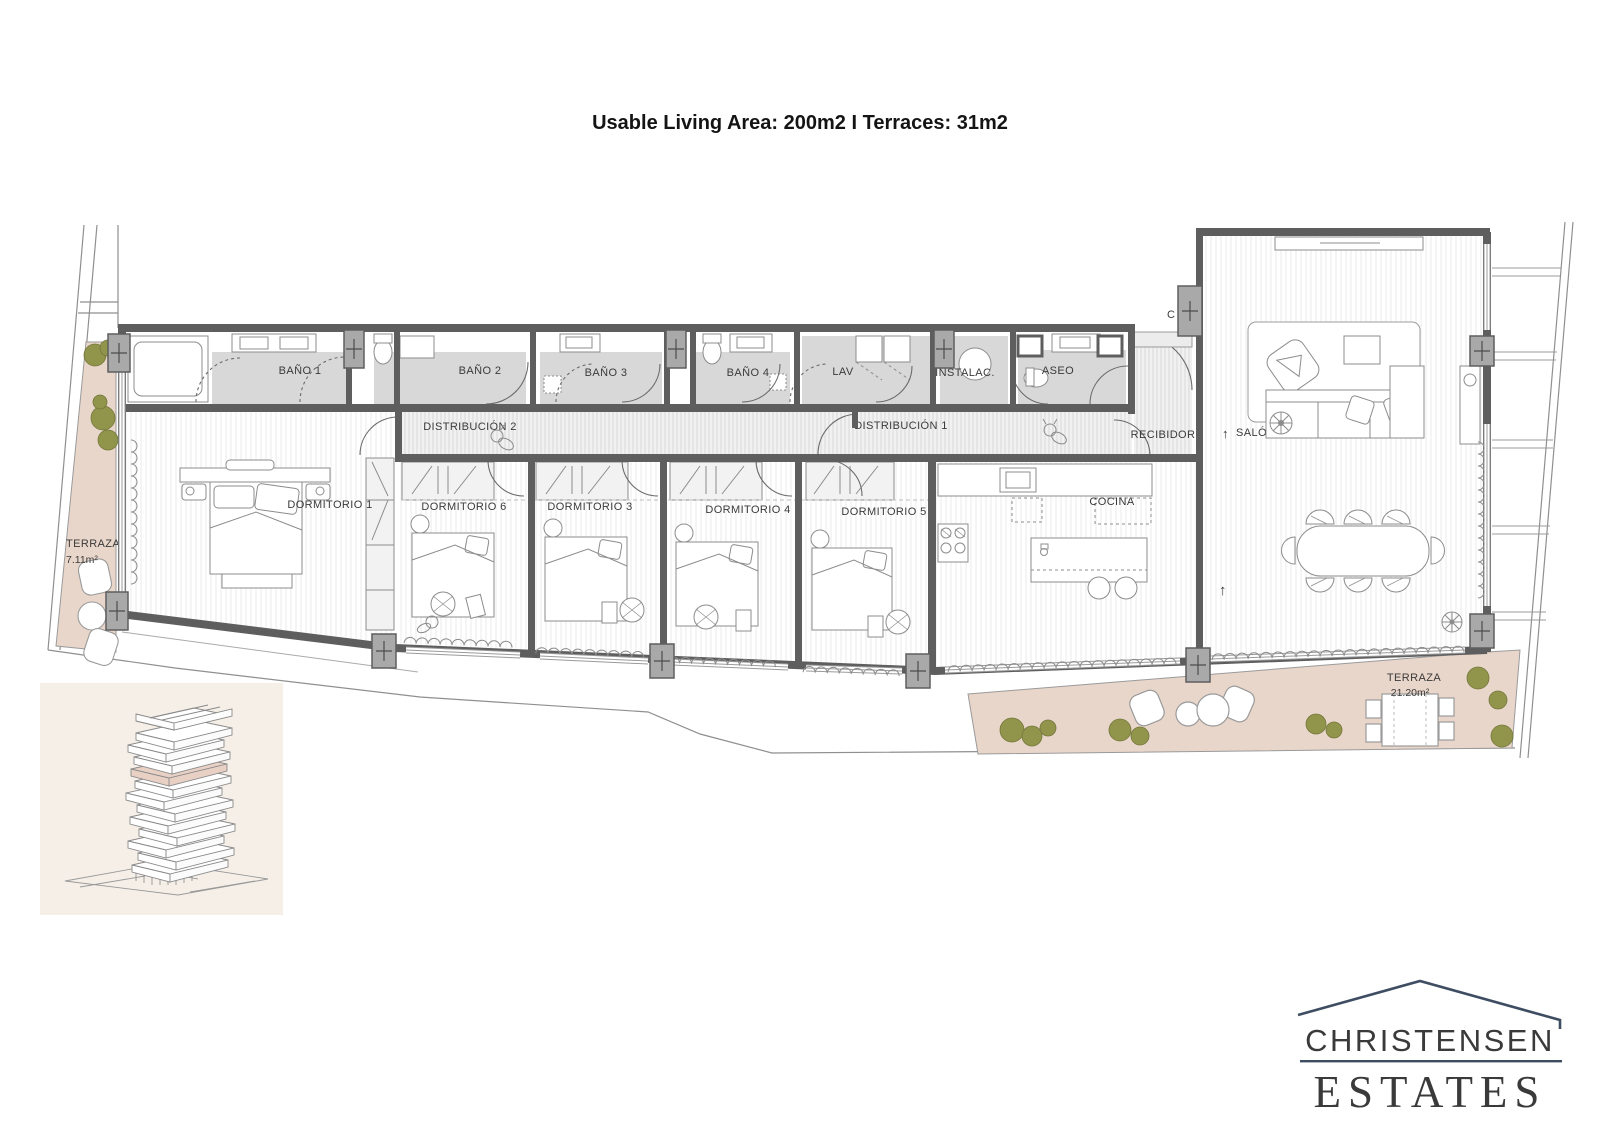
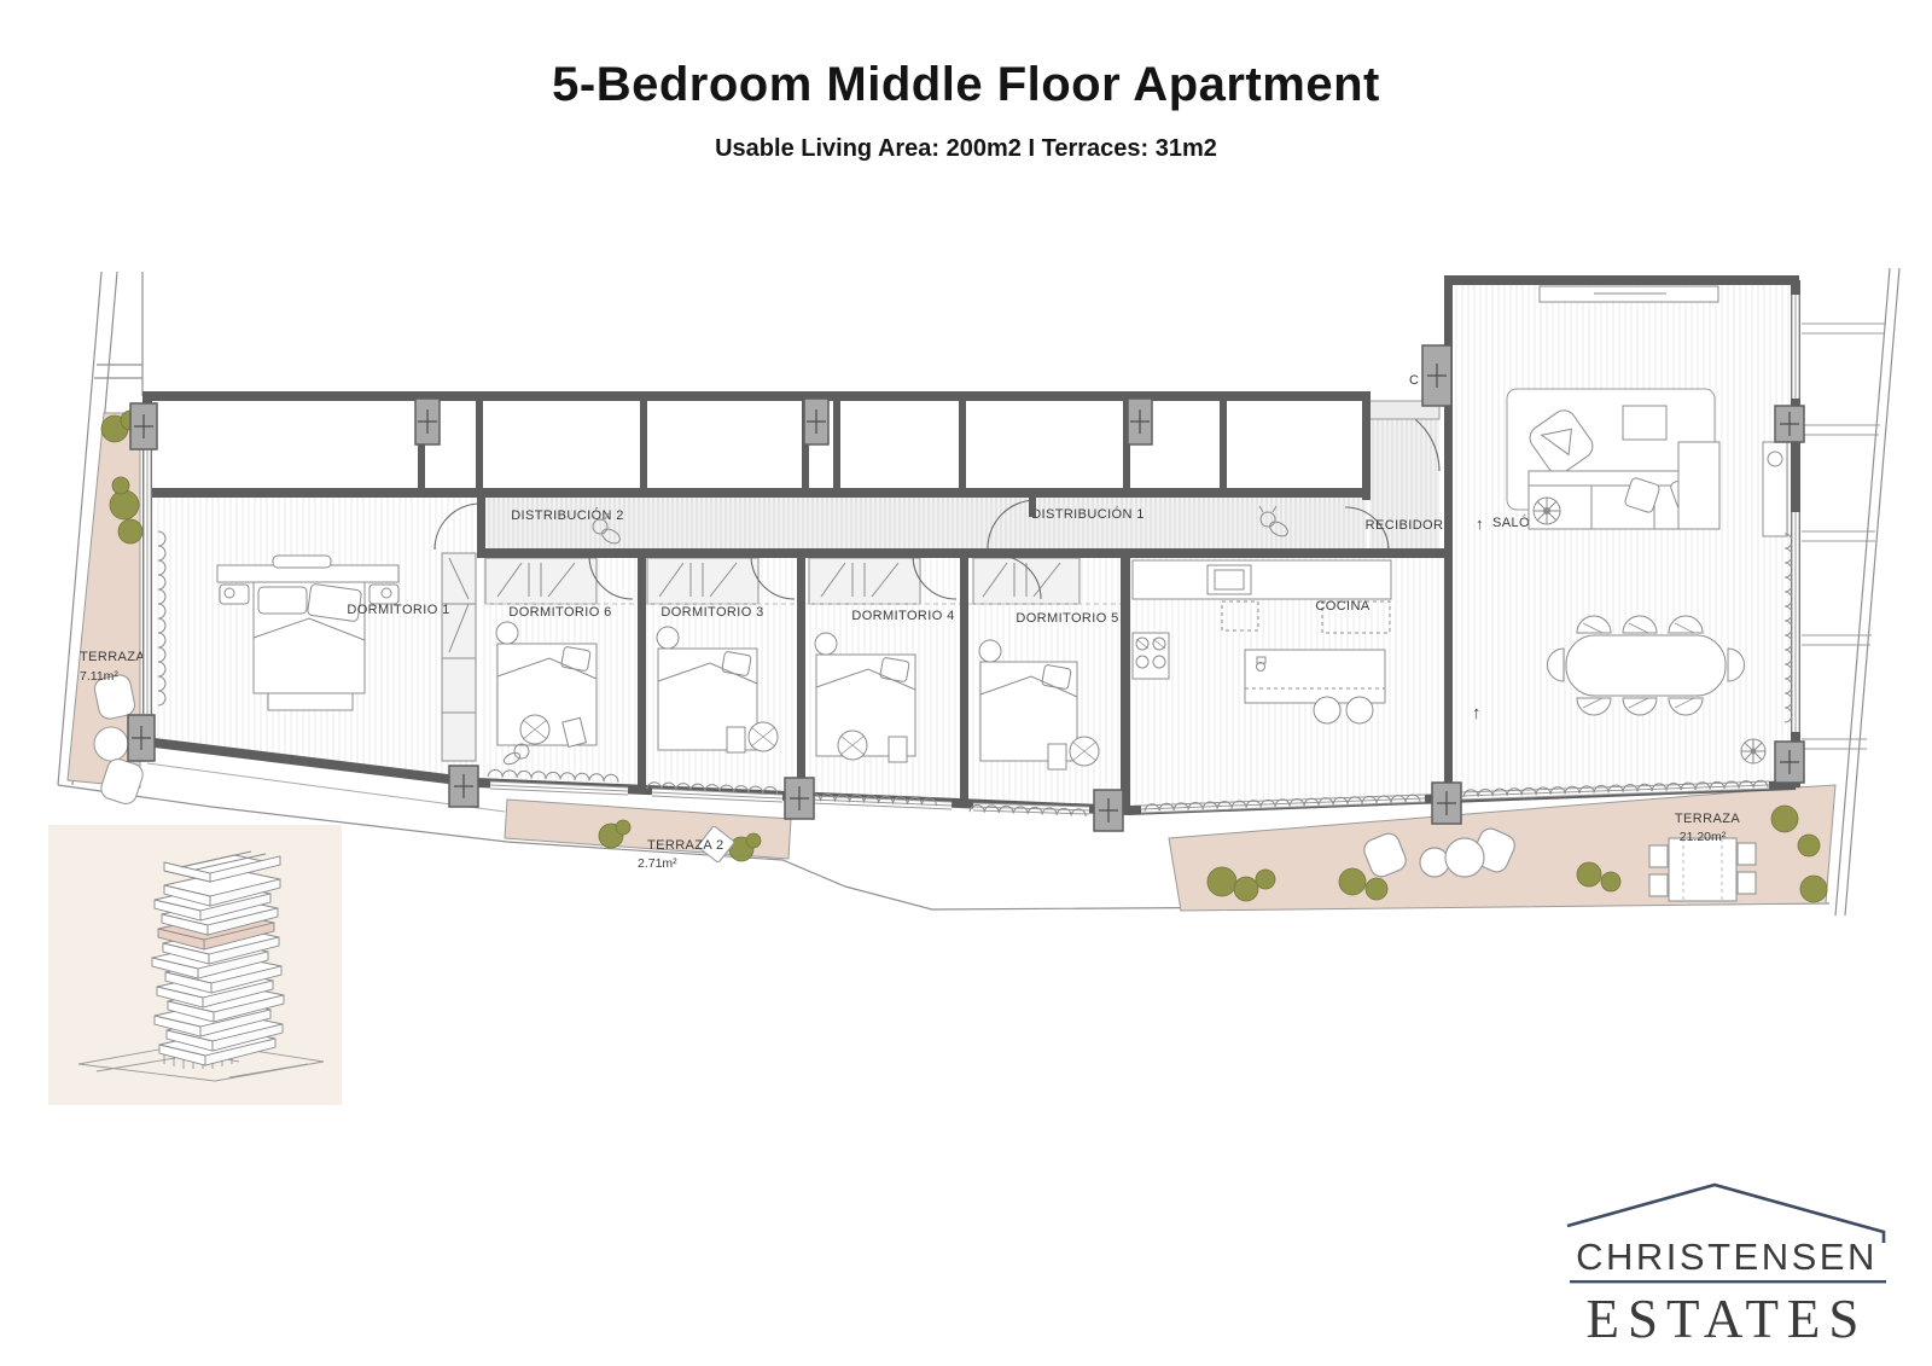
+ 5-Bedroom Middle Floor Apartment
  Usable Living Area: 200m2 I Terraces: 31m2
  TERRAZA
  7.11m²
+ TERRAZA 2
+ 2.71m²
  TERRAZA
  21.20m²
- BAÑO 1
- BAÑO 2
- BAÑO 3
- BAÑO 4
- LAV
- INSTALAC.
- ASEO
  DISTRIBUCIÓ 2
  DISTRIBUCIÓN 1
  RECIBIDOR
  C
  SALÓ
  ↑
  ↑
  DORMITORIO 1
  DORMITORIO 6
  DORMITORIO 3
  DORMITORIO 4
  DORMITORIO 5
  COCINA
  CHRISTENSEN
  ESTATES
